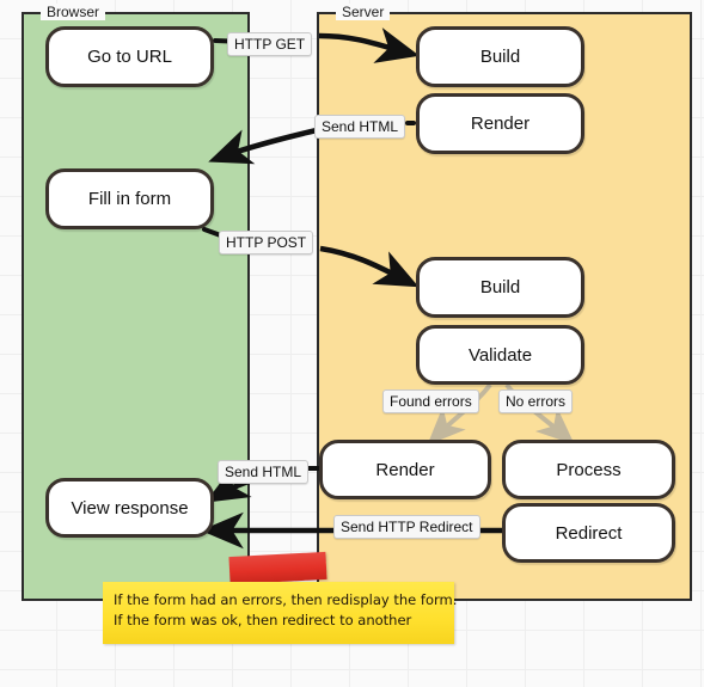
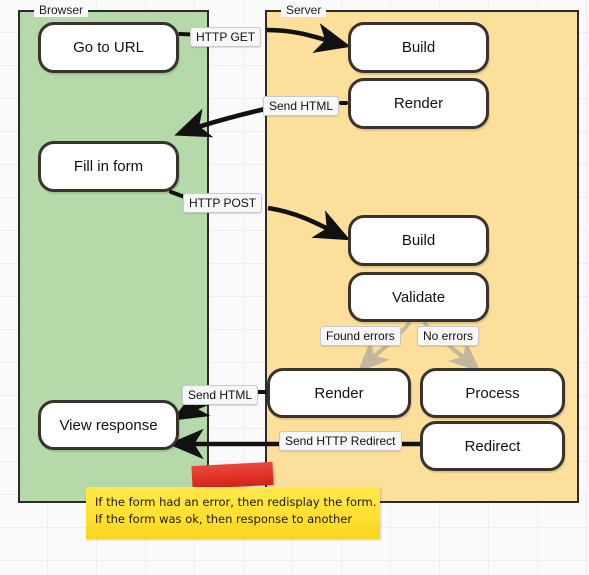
  Browser
  Server
  Go to URL
  Fill in form
  View response
  Build
  Render
  Build
  Validate
  Render
  Process
  Redirect
  HTTP GET
  Send HTML
  HTTP POST
  Found errors
  No errors
  Send HTML
  Send HTTP Redirect
- If the form had an errors, then redisplay the form.
+ If the form had an error, then redisplay the form.
- If the form was ok, then redirect to another
+ If the form was ok, then response to another
